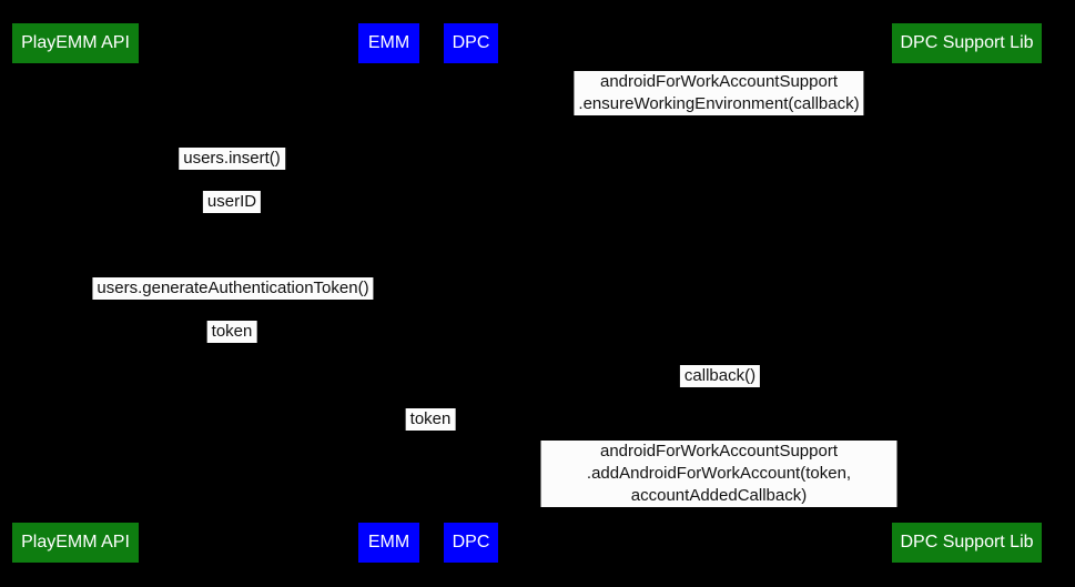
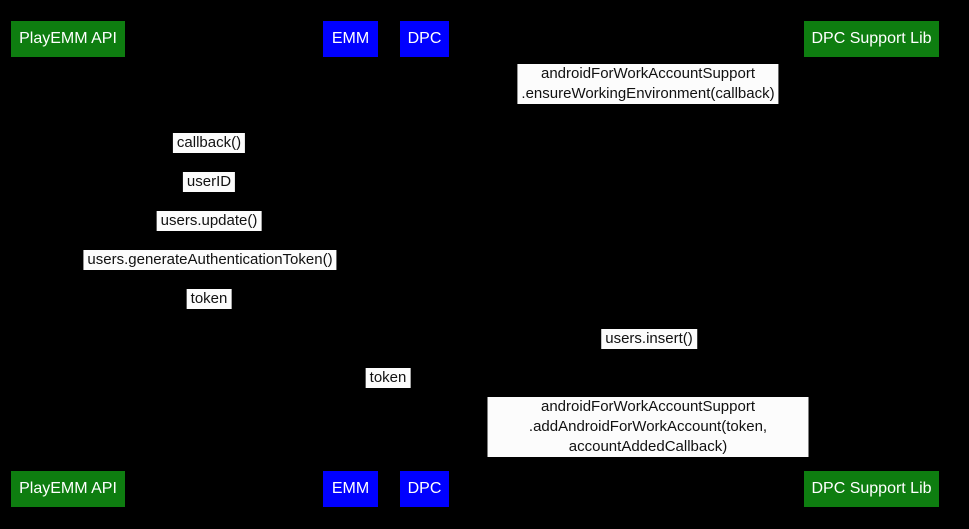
  PlayEMM API
  EMM
  DPC
  DPC Support Lib
  androidForWorkAccountSupport
  .ensureWorkingEnvironment(callback)
- users.insert()
+ callback()
  userID
+ users.update()
  users.generateAuthenticationToken()
  token
- callback()
+ users.insert()
  token
  androidForWorkAccountSupport
  .addAndroidForWorkAccount(token, accountAddedCallback)
  PlayEMM API
  EMM
  DPC
  DPC Support Lib
